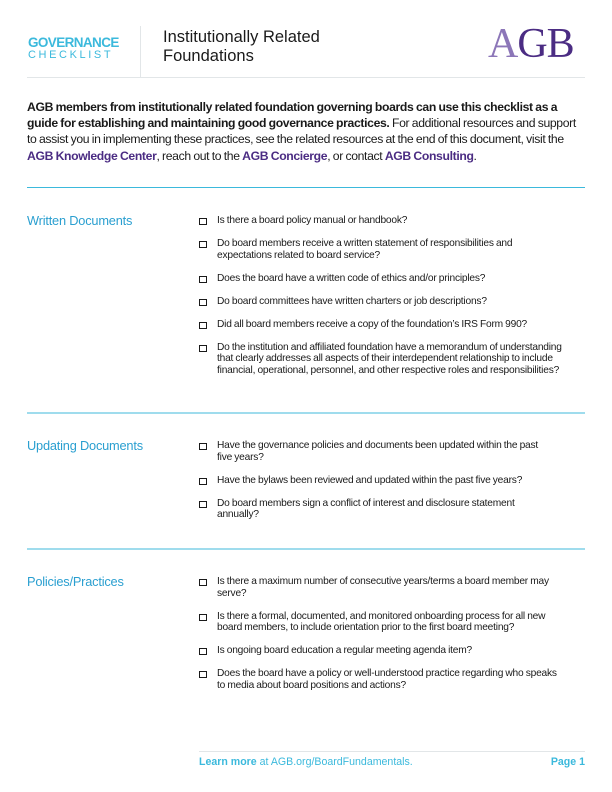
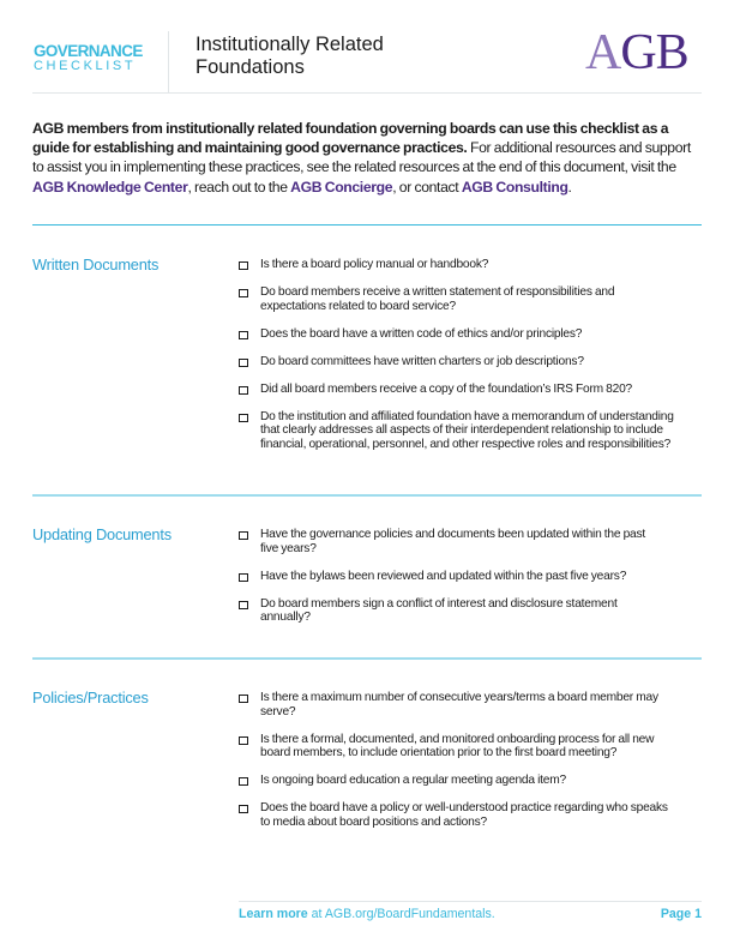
  GOVERNANCE
  CHECKLIST
  Institutionally Related
  Foundations
  AGB
  AGB members from institutionally related foundation governing boards can use this checklist as a guide for establishing and maintaining good governance practices. For additional resources and support to assist you in implementing these practices, see the related resources at the end of this document, visit the AGB Knowledge Center, reach out to the AGB Concierge, or contact AGB Consulting.
  Written Documents
  Is there a board policy manual or handbook?
  Do board members receive a written statement of responsibilities and expectations related to board service?
  Does the board have a written code of ethics and/or principles?
  Do board committees have written charters or job descriptions?
- Did all board members receive a copy of the foundation’s IRS Form 990?
+ Did all board members receive a copy of the foundation’s IRS Form 820?
  Do the institution and affiliated foundation have a memorandum of understanding that clearly addresses all aspects of their interdependent relationship to include financial, operational, personnel, and other respective roles and responsibilities?
  Updating Documents
  Have the governance policies and documents been updated within the past five years?
  Have the bylaws been reviewed and updated within the past five years?
  Do board members sign a conflict of interest and disclosure statement annually?
  Policies/Practices
  Is there a maximum number of consecutive years/terms a board member may serve?
  Is there a formal, documented, and monitored onboarding process for all new board members, to include orientation prior to the first board meeting?
  Is ongoing board education a regular meeting agenda item?
  Does the board have a policy or well-understood practice regarding who speaks to media about board positions and actions?
  Learn more at AGB.org/BoardFundamentals.
  Page 1
